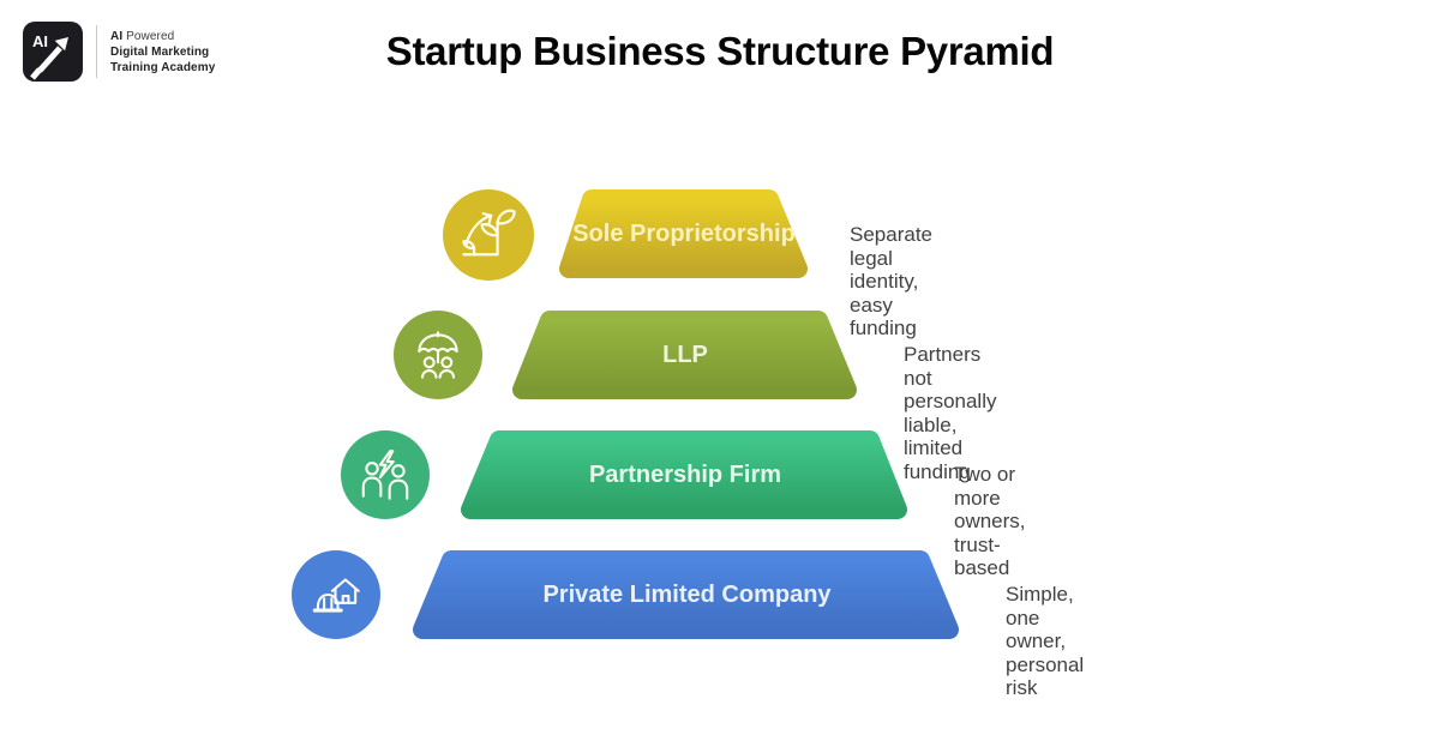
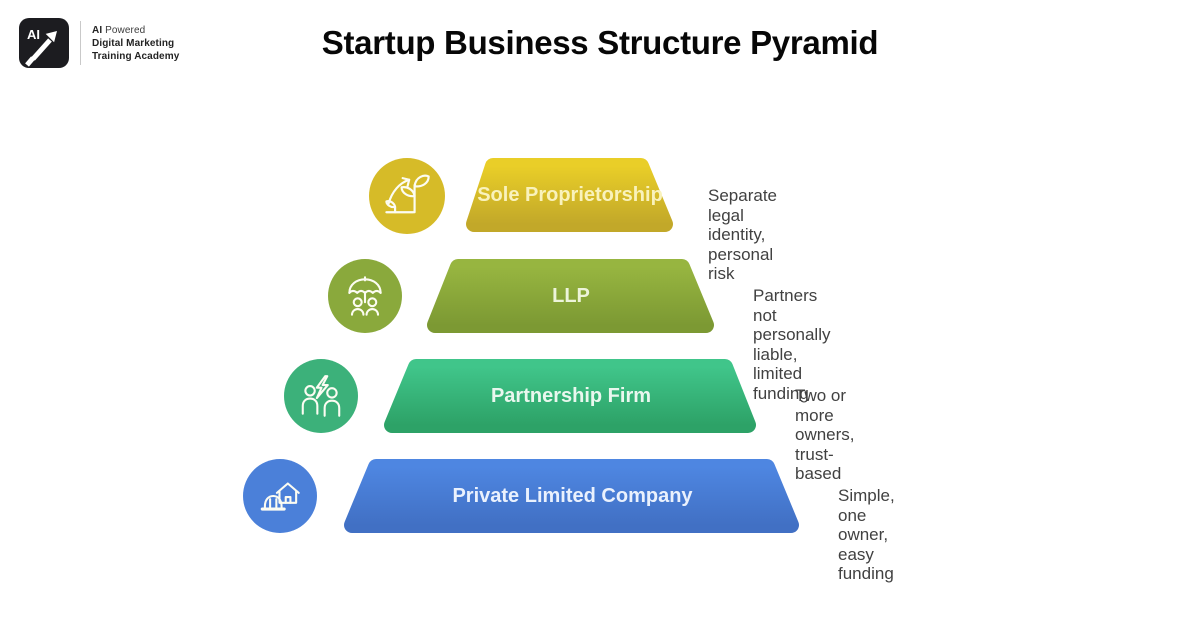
  AI
  AI Powered
  Digital Marketing
  Training Academy
  Startup Business Structure Pyramid
  Sole Proprietorship
  Separate legal identity,
- easy funding
+ personal risk
  LLP
  Partners not personally
  liable, limited funding
  Partnership Firm
  Two or more owners,
  trust-based
  Private Limited Company
  Simple, one owner,
- personal risk
+ easy funding
